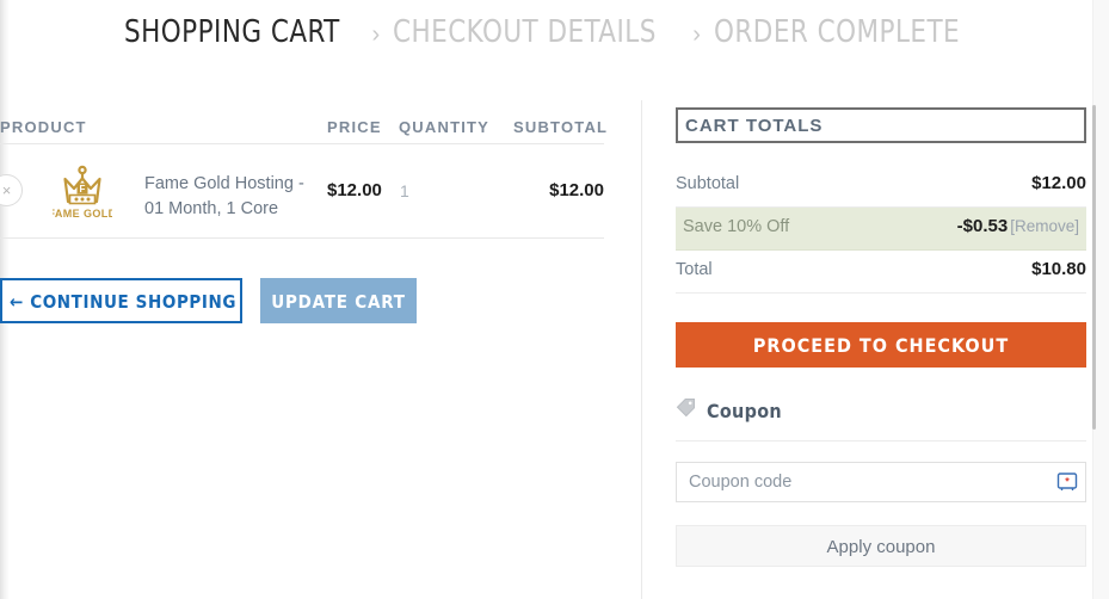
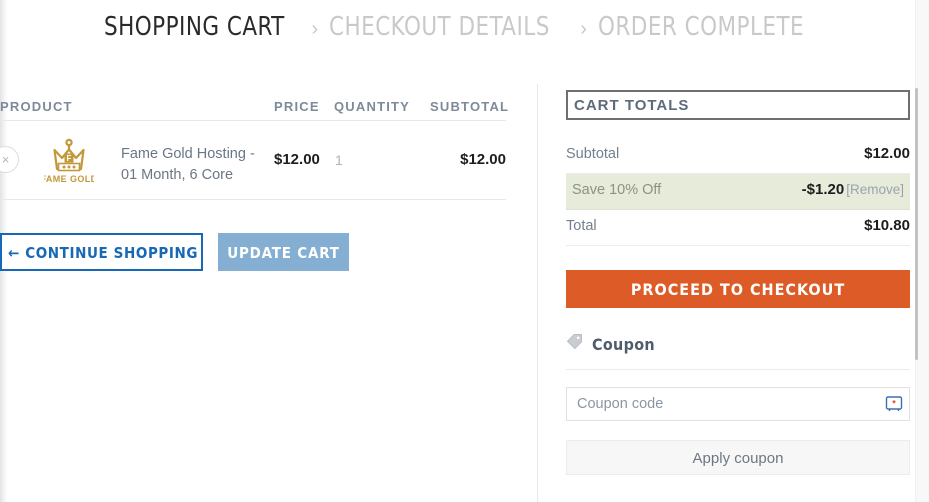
  SHOPPING CART
  ›
  CHECKOUT DETAILS
  ›
  ORDER COMPLETE
  PRODUCT
  PRICE
  QUANTITY
  SUBTOTAL
  ×
  F
  FAME GOL
- Fame Gold Hosting - 01 Month, 1 Core
+ Fame Gold Hosting - 01 Month, 6 Core
  $12.00
  1
  $12.00
  ← CONTINUE SHOPPING
  UPDATE CART
  CART TOTALS
  Subtotal
  $12.00
  Save 10% Off
- -$0.53 [Remove]
+ -$1.20 [Remove]
  Total
  $10.80
  PROCEED TO CHECKOUT
  Coupon
  Coupon code
  *
  Apply coupon
